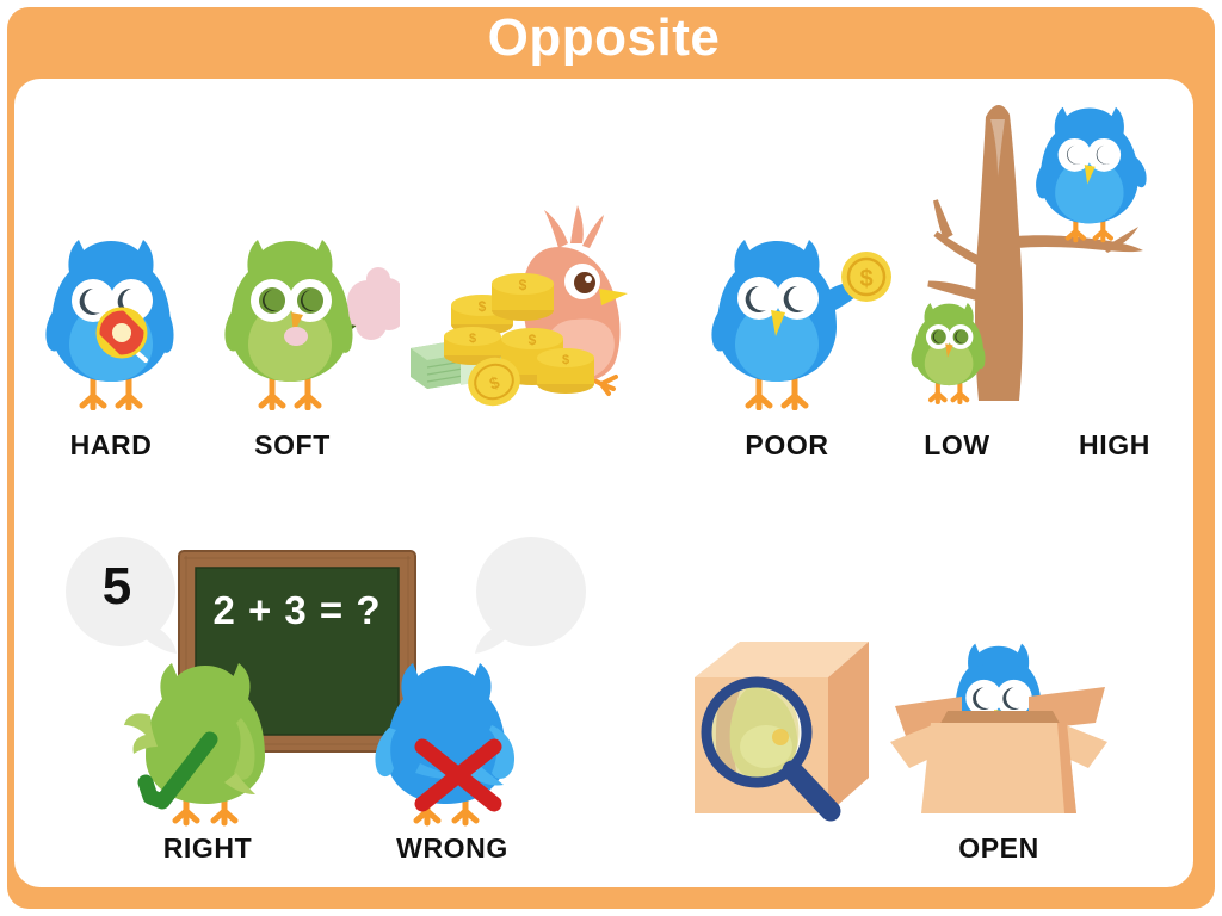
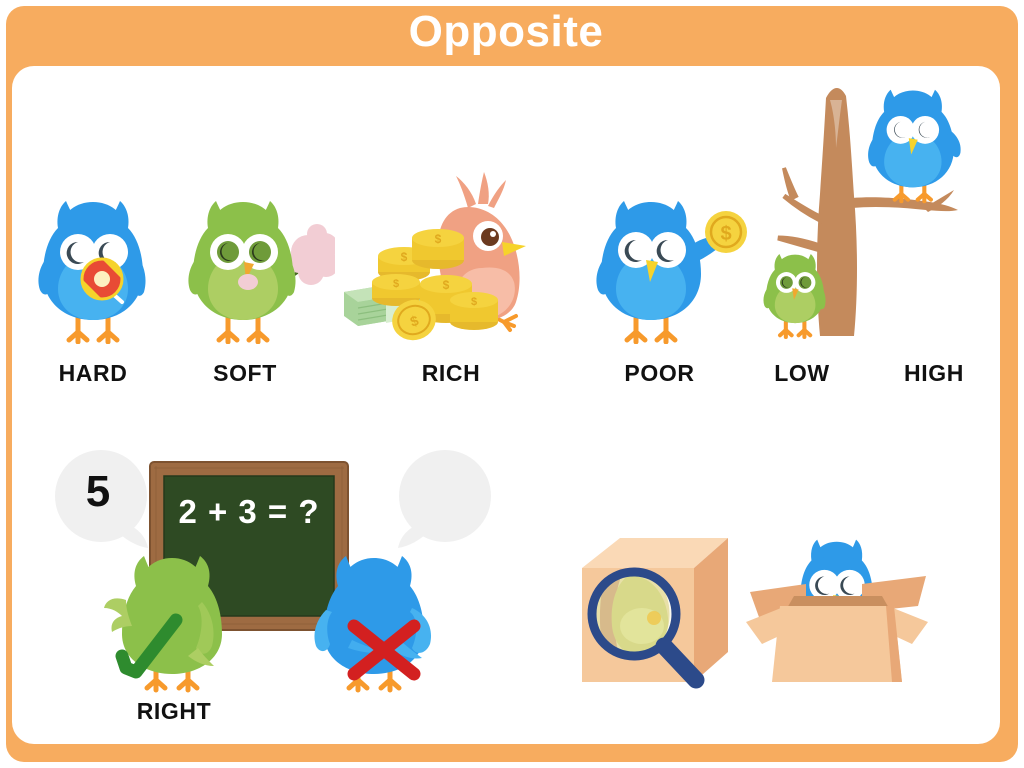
  Opposite
  HARD
  SOFT
  $
  $
  $
  $
  $
+ RICH
  $
  POOR
  LOW
  HIGH
  5
  2 + 3 = ?
  RIGHT
- WRONG
- OPEN
